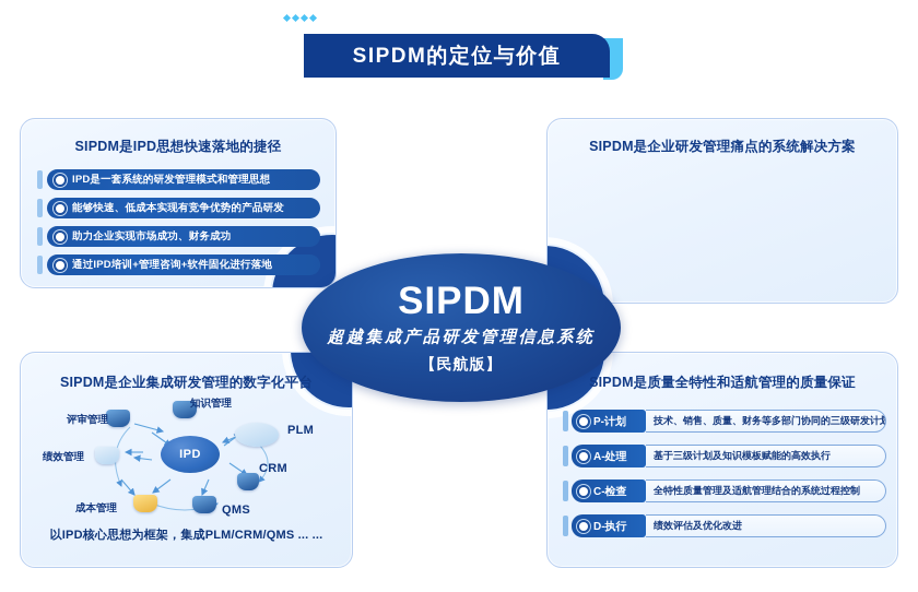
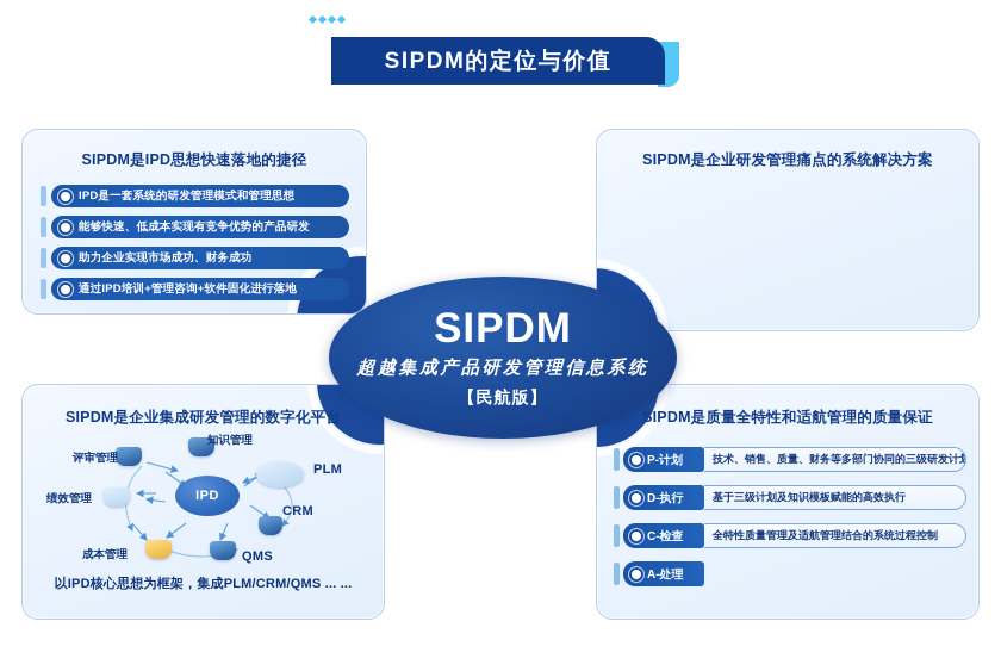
  SIPDM的定位与价值
  SIPDM是IPD思想快速落地的捷径
  IPD是一套系统的研发管理模式和管理思想
  能够快速、低成本实现有竞争优势的产品研发
  助力企业实现市场成功、财务成功
  通过IPD培训+管理咨询+软件固化进行落地
  SIPDM是企业研发管理痛点的系统解决方案
  SIPDM是企业集成研发管理的数字化平台
  IPD
  知识管理
  PLM
  CRM
  QMS
  成本管理
  绩效管理
  评审管理
  以IPD核心思想为框架，集成PLM/CRM/QMS ... ...
  SIPDM是质量全特性和适航管理的质量保证
  P-计划
  技术、销售、质量、财务等多部门协同的三级研发计划
- A-处理
+ D-执行
  基于三级计划及知识模板赋能的高效执行
  C-检查
  全特性质量管理及适航管理结合的系统过程控制
- D-执行
+ A-处理
- 绩效评估及优化改进
  SIPDM
  超越集成产品研发管理信息系统
  【民航版】
